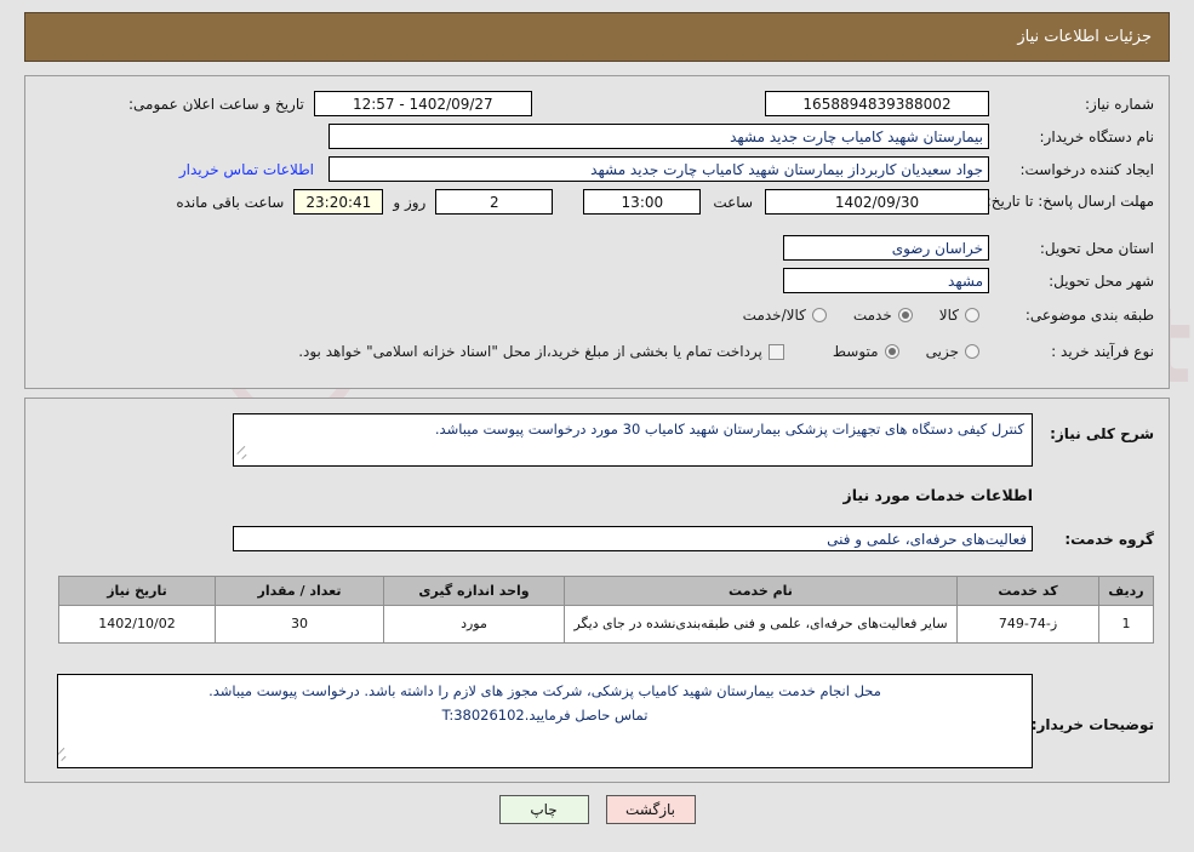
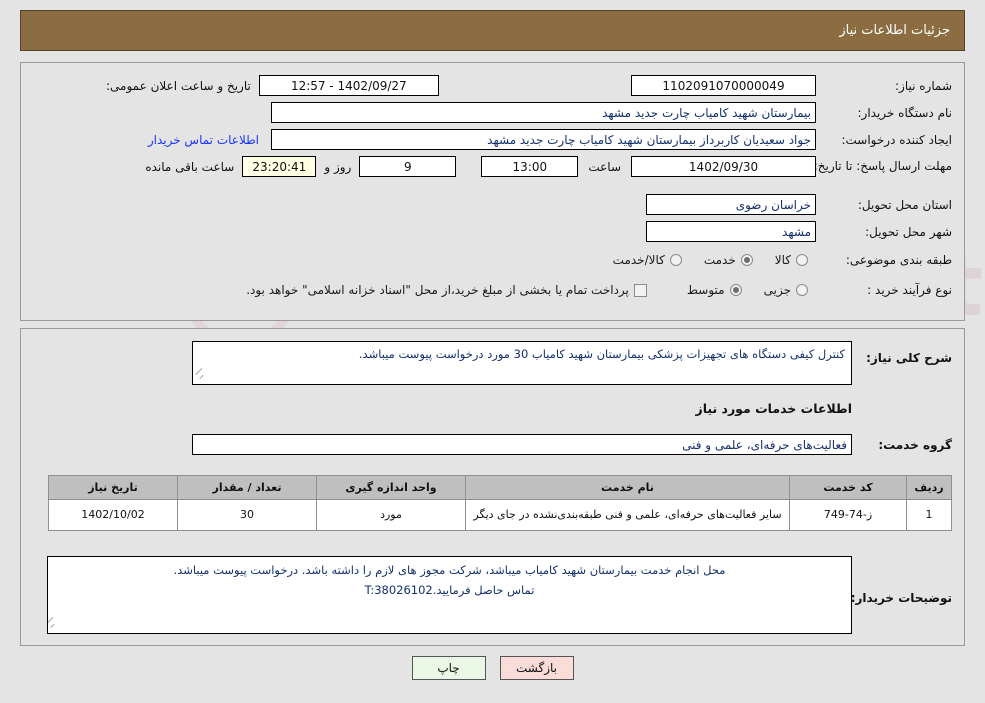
  جزئیات اطلاعات نیاز
  شماره نیاز:
- 1658894839388002
+ 1102091070000049
  1402/09/27 - 12:57
  تاریخ و ساعت اعلان عمومی:
  نام دستگاه خریدار:
  بیمارستان شهید کامیاب چارت جدید مشهد
  ایجاد کننده درخواست:
  جواد سعیدیان کاربرداز بیمارستان شهید کامیاب چارت جدید مشهد
  اطلاعات تماس خریدار
  مهلت ارسال پاسخ: تا تاریخ
  1402/09/30
  ساعت
  13:00
- 2
+ 9
  روز و
  23:20:41
  ساعت باقی مانده
  استان محل تحویل:
  خراسان رضوی
  شهر محل تحویل:
  مشهد
  طبقه بندی موضوعی:
  کالا
  خدمت
  کالا/خدمت
  نوع فرآیند خرید :
  جزیی
  متوسط
  پرداخت تمام یا بخشی از مبلغ خرید،از محل "اسناد خزانه اسلامی" خواهد بود.
  شرح کلی نیاز:
  کنترل کیفی دستگاه های تجهیزات پزشکی بیمارستان شهید کامیاب 30 مورد درخواست پیوست میباشد.
  اطلاعات خدمات مورد نیاز
  گروه خدمت:
  فعالیت‌های حرفه‌ای، علمی و فنی
  ردیف	کد خدمت	نام خدمت	واحد اندازه گیری	تعداد / مقدار	تاریخ نیاز
  1	ز-74-749	سایر فعالیت‌های حرفه‌ای، علمی و فنی طبقه‌بندی‌نشده در جای دیگر	مورد	30	1402/10/02
  توضیحات خریدار:
- محل انجام خدمت بیمارستان شهید کامیاب پزشکی، شرکت مجوز های لازم را داشته باشد. درخواست پیوست میباشد.
+ محل انجام خدمت بیمارستان شهید کامیاب میباشد، شرکت مجوز های لازم را داشته باشد. درخواست پیوست میباشد.
  تماس حاصل فرمایید.T:38026102
  بازگشت
  چاپ
